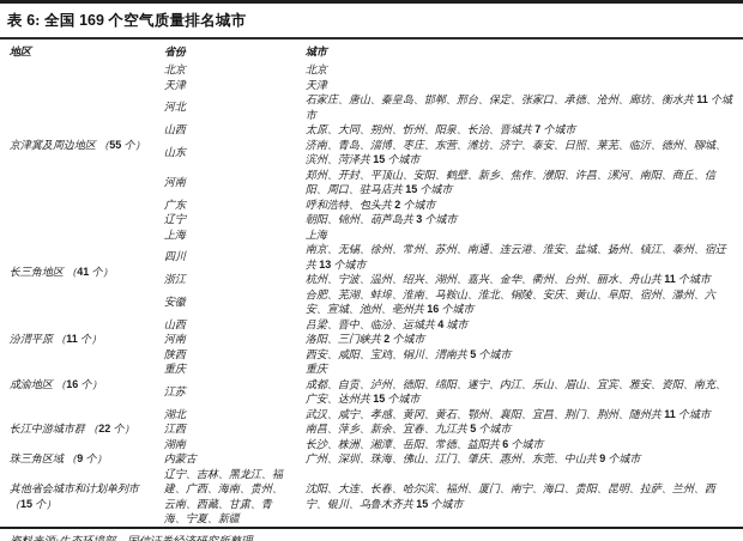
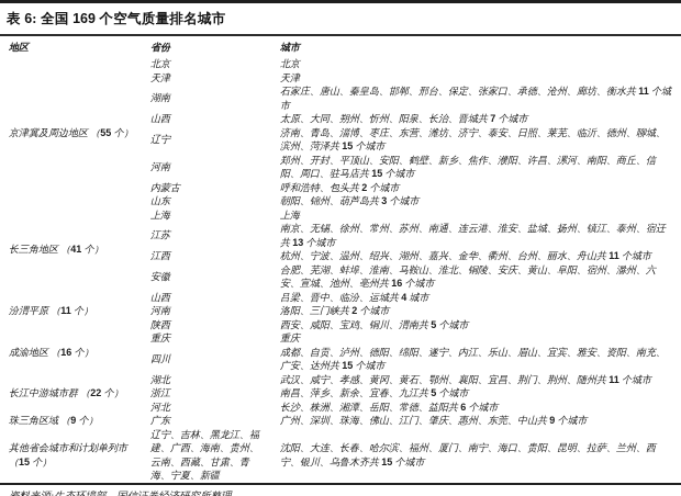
  表 6: 全国 169 个空气质量排名城市
  地区	省份	城市
  京津冀及周边地区 （55 个）	北京	北京
  天津	天津
- 河北	石家庄、唐山、秦皇岛、邯郸、邢台、保定、张家口、承德、沧州、廊坊、衡水共 11 个城市
+ 湖南	石家庄、唐山、秦皇岛、邯郸、邢台、保定、张家口、承德、沧州、廊坊、衡水共 11 个城市
  山西	太原、大同、朔州、忻州、阳泉、长治、晋城共 7 个城市
- 山东	济南、青岛、淄博、枣庄、东营、潍坊、济宁、泰安、日照、莱芜、临沂、德州、聊城、滨州、菏泽共 15 个城市
+ 辽宁	济南、青岛、淄博、枣庄、东营、潍坊、济宁、泰安、日照、莱芜、临沂、德州、聊城、滨州、菏泽共 15 个城市
  河南	郑州、开封、平顶山、安阳、鹤壁、新乡、焦作、濮阳、许昌、漯河、南阳、商丘、信阳、周口、驻马店共 15 个城市
- 广东	呼和浩特、包头共 2 个城市
+ 内蒙古	呼和浩特、包头共 2 个城市
- 辽宁	朝阳、锦州、葫芦岛共 3 个城市
+ 山东	朝阳、锦州、葫芦岛共 3 个城市
  长三角地区 （41 个）	上海	上海
- 四川	南京、无锡、徐州、常州、苏州、南通、连云港、淮安、盐城、扬州、镇江、泰州、宿迁共 13 个城市
+ 江苏	南京、无锡、徐州、常州、苏州、南通、连云港、淮安、盐城、扬州、镇江、泰州、宿迁共 13 个城市
- 浙江	杭州、宁波、温州、绍兴、湖州、嘉兴、金华、衢州、台州、丽水、舟山共 11 个城市
+ 江西	杭州、宁波、温州、绍兴、湖州、嘉兴、金华、衢州、台州、丽水、舟山共 11 个城市
  安徽	合肥、芜湖、蚌埠、淮南、马鞍山、淮北、铜陵、安庆、黄山、阜阳、宿州、滁州、六安、宣城、池州、亳州共 16 个城市
  汾渭平原 （11 个）	山西	吕梁、晋中、临汾、运城共 4 城市
  河南	洛阳、三门峡共 2 个城市
  陕西	西安、咸阳、宝鸡、铜川、渭南共 5 个城市
  成渝地区 （16 个）	重庆	重庆
- 江苏	成都、自贡、泸州、德阳、绵阳、遂宁、内江、乐山、眉山、宜宾、雅安、资阳、南充、广安、达州共 15 个城市
+ 四川	成都、自贡、泸州、德阳、绵阳、遂宁、内江、乐山、眉山、宜宾、雅安、资阳、南充、广安、达州共 15 个城市
  长江中游城市群 （22 个）	湖北	武汉、咸宁、孝感、黄冈、黄石、鄂州、襄阳、宜昌、荆门、荆州、随州共 11 个城市
- 江西	南昌、萍乡、新余、宜春、九江共 5 个城市
+ 浙江	南昌、萍乡、新余、宜春、九江共 5 个城市
- 湖南	长沙、株洲、湘潭、岳阳、常德、益阳共 6 个城市
+ 河北	长沙、株洲、湘潭、岳阳、常德、益阳共 6 个城市
- 珠三角区域 （9 个）	内蒙古	广州、深圳、珠海、佛山、江门、肇庆、惠州、东莞、中山共 9 个城市
+ 珠三角区域 （9 个）	广东	广州、深圳、珠海、佛山、江门、肇庆、惠州、东莞、中山共 9 个城市
  其他省会城市和计划单列市 （15 个）	辽宁、吉林、黑龙江、福建、广西、海南、贵州、云南、西藏、甘肃、青海、宁夏、新疆	沈阳、大连、长春、哈尔滨、福州、厦门、南宁、海口、贵阳、昆明、拉萨、兰州、西宁、银川、乌鲁木齐共 15 个城市
